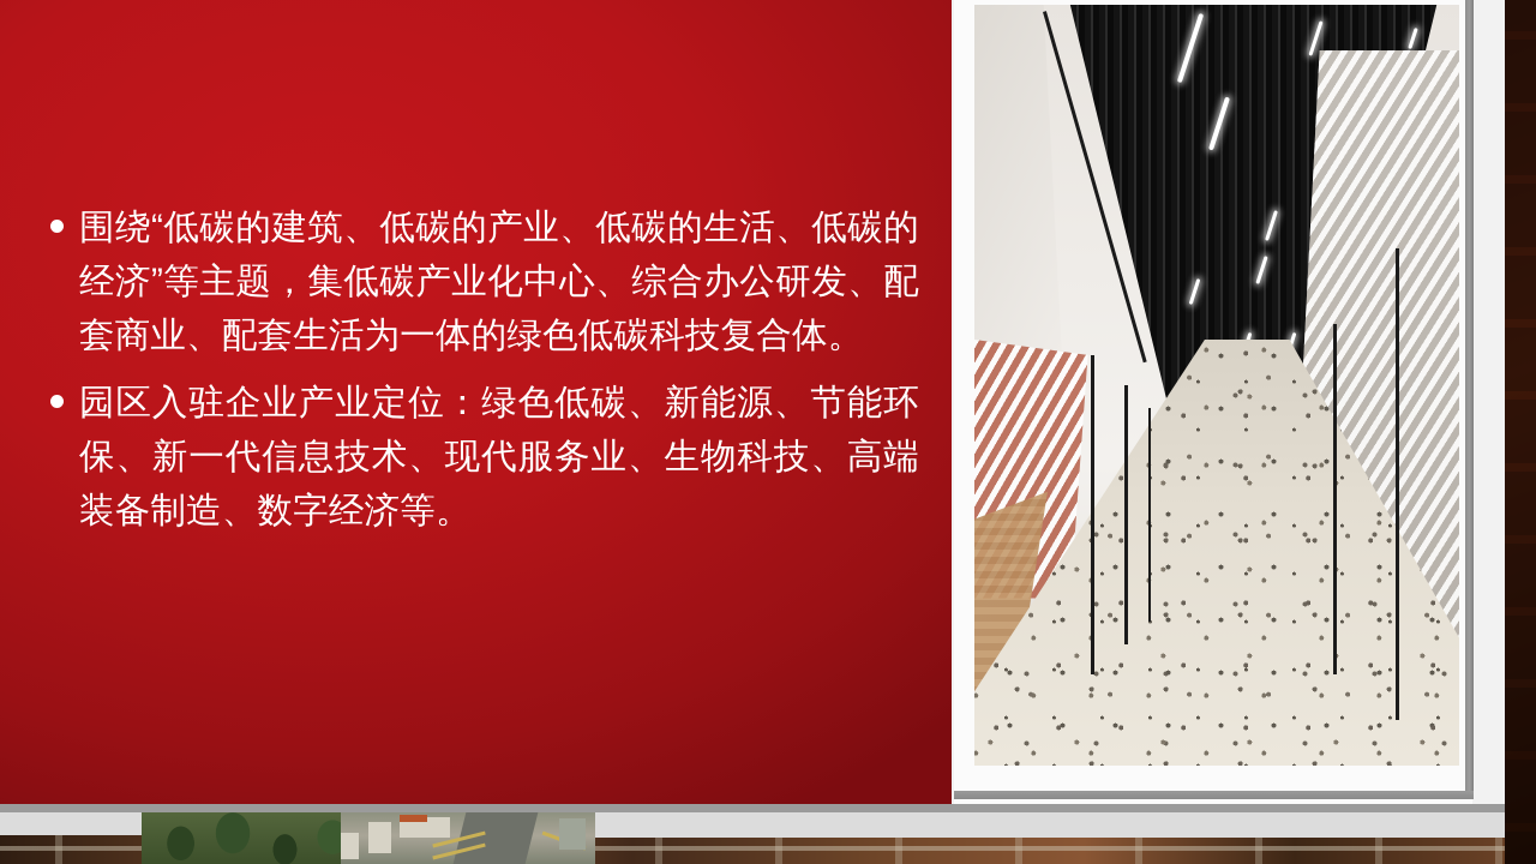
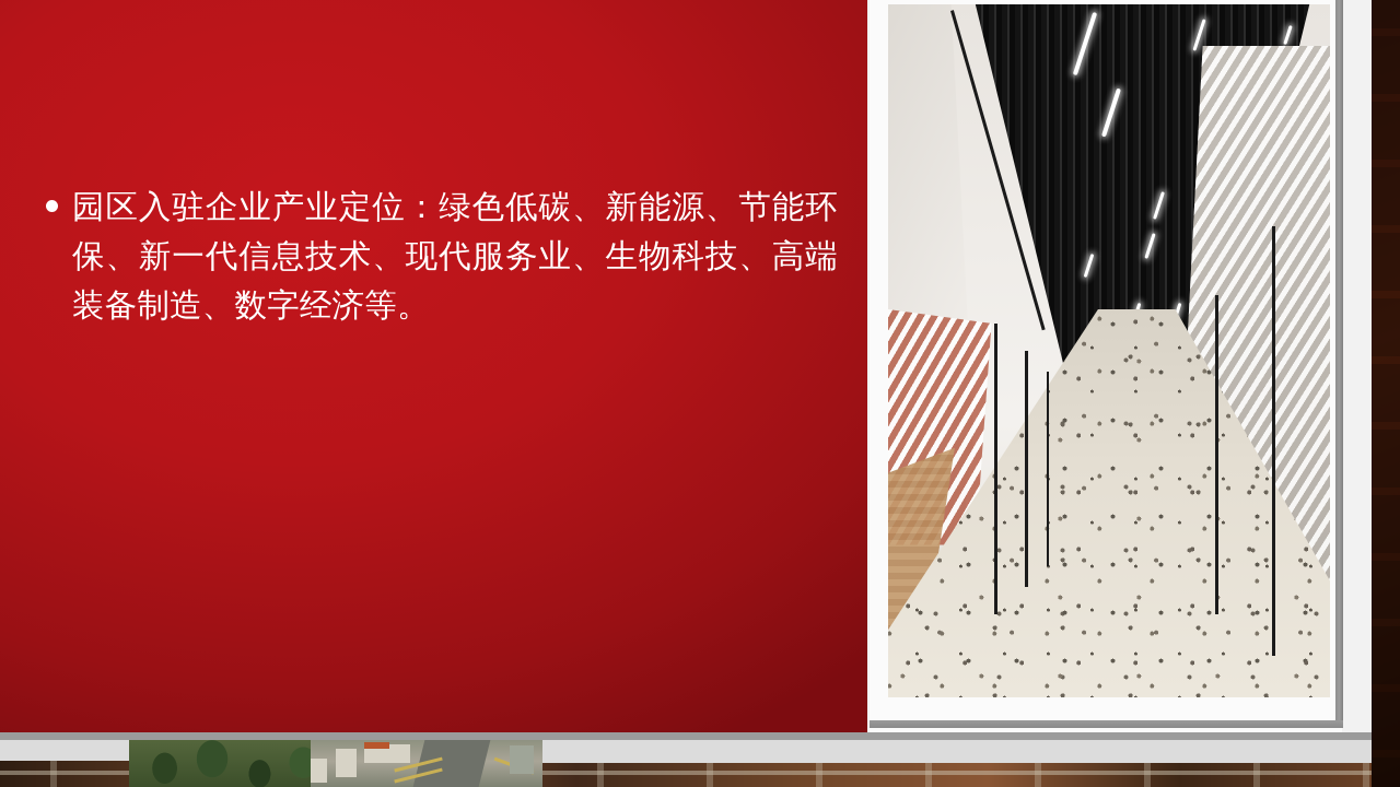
- 围绕“低碳的建筑、低碳的产业、低碳的生活、低碳的经济”等主题，集低碳产业化中心、综合办公研发、配套商业、配套生活为一体的绿色低碳科技复合体。
  园区入驻企业产业定位：绿色低碳、新能源、节能环保、新一代信息技术、现代服务业、生物科技、高端装备制造、数字经济等。
